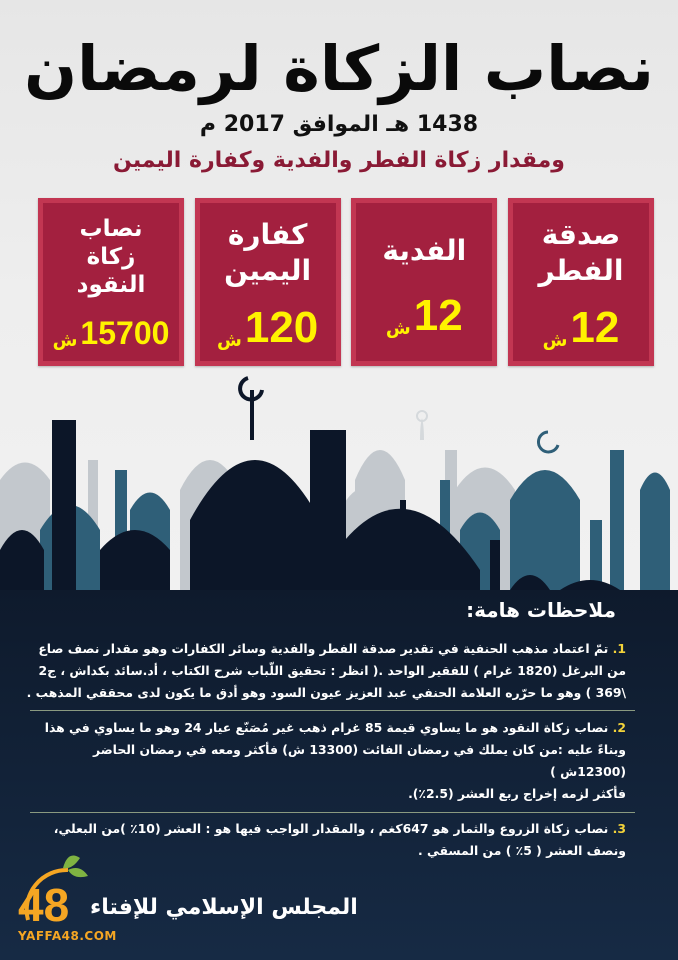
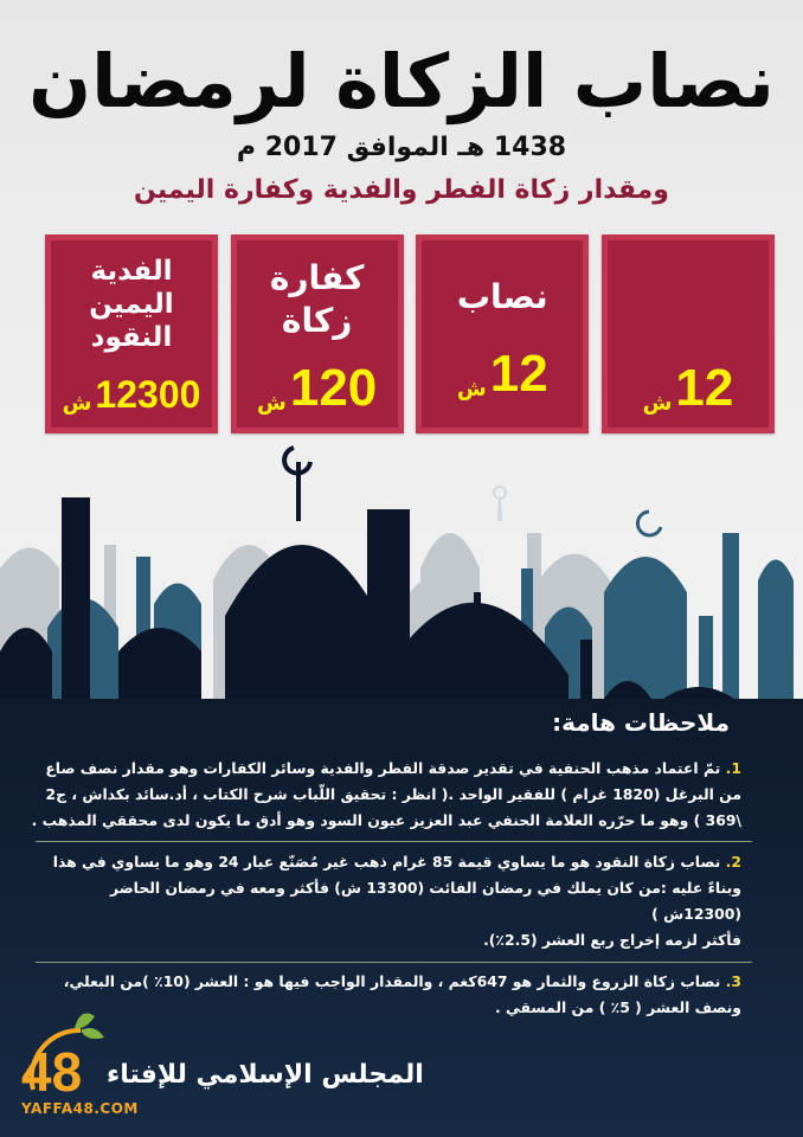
  نصاب الزكاة لرمضان
  1438 هـ الموافق 2017 م
  ومقدار زكاة الفطر والفدية وكفارة اليمين
- صدقة
- الفطر
  12
  ش
- الفدية
+ نصاب
  12
  ش
  كفارة
- اليمين
+ زكاة
  120
  ش
- نصاب
+ الفدية
- زكاة
+ اليمين
  النقود
- 15700
+ 12300
  ش
  ملاحظات هامة:
  1. تمّ اعتماد مذهب الحنفية في تقدير صدقة الفطر والفدية وسائر الكفارات وهو مقدار نصف صاع
  من البرغل (1820 غرام ) للفقير الواحد .( انظر : تحقيق اللّباب شرح الكتاب ، أد.سائد بكداش ، ج2
  \369 ) وهو ما حرّره العلامة الحنفي عبد العزيز عيون السود وهو أدق ما يكون لدى محققي المذهب .
  2. نصاب زكاة النقود هو ما يساوي قيمة 85 غرام ذهب غير مُصَنّع عيار 24 وهو ما يساوي في هذا
  وبناءً عليه :من كان يملك في رمضان الفائت (13300 ش) فأكثر ومعه في رمضان الحاضر (12300ش )
  فأكثر لزمه إخراج ربع العشر (2.5٪).
  3. نصاب زكاة الزروع والثمار هو 647كغم ، والمقدار الواجب فيها هو : العشر (10٪ )من البعلي،
  ونصف العشر ( 5٪ ) من المسقي .
  المجلس الإسلامي للإفتاء
  48
  YAFFA48.COM
